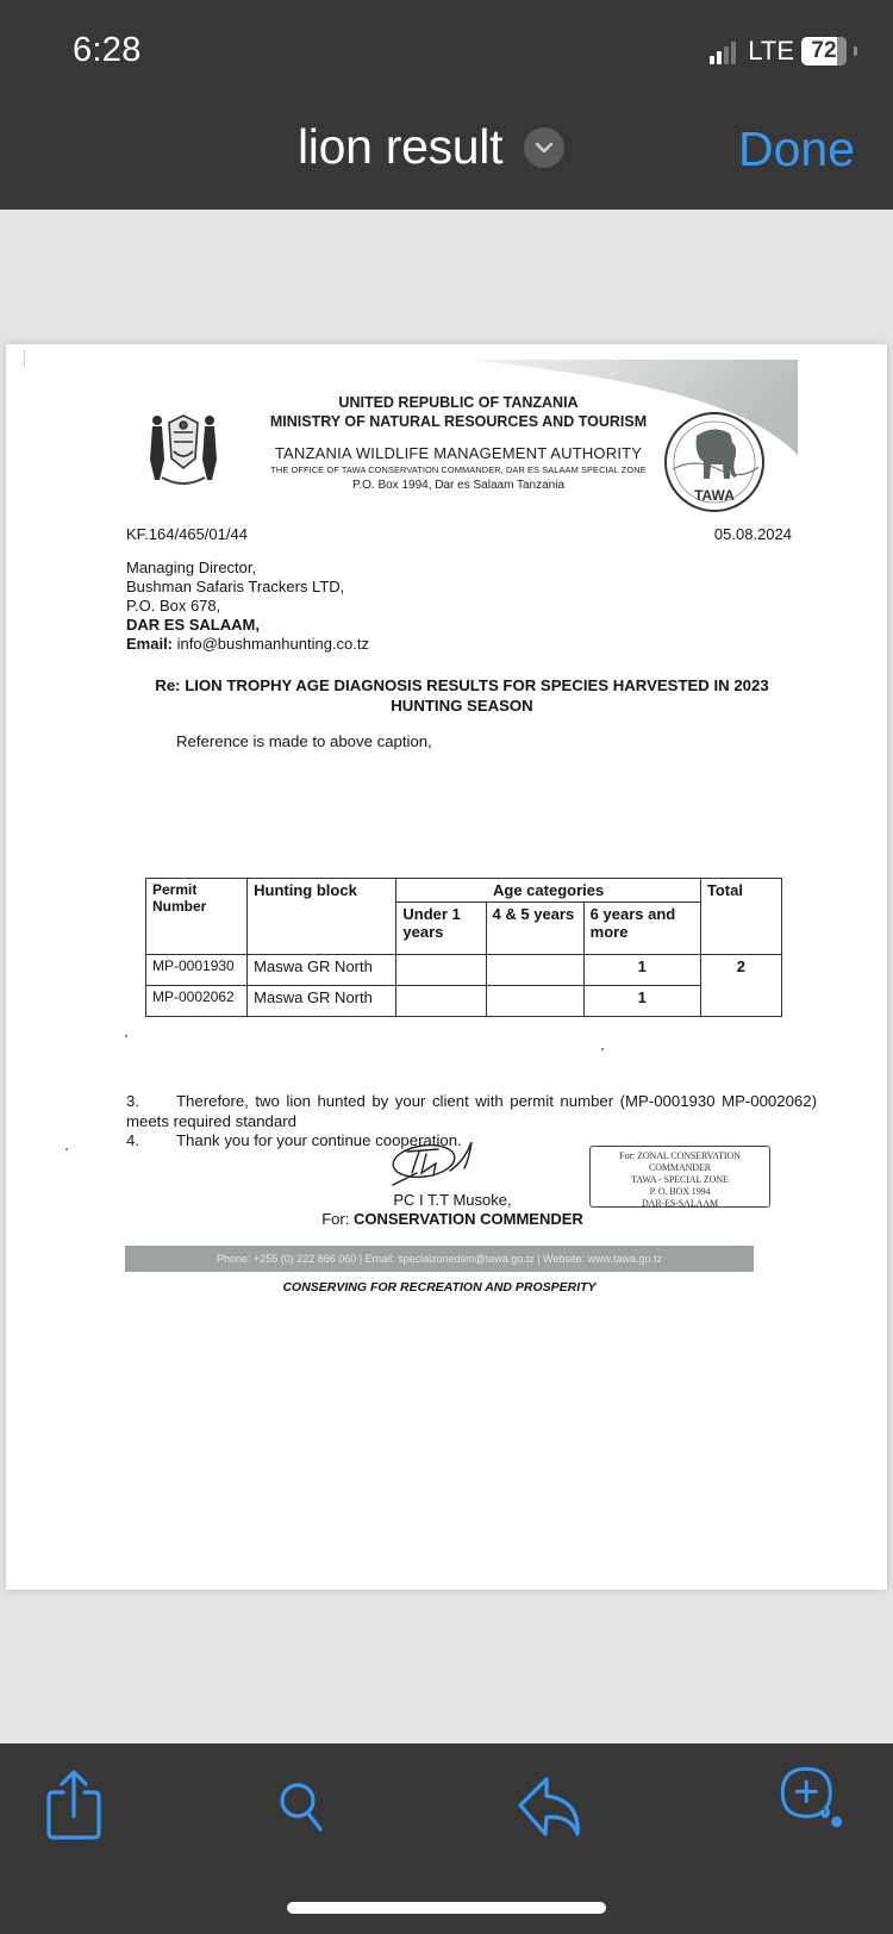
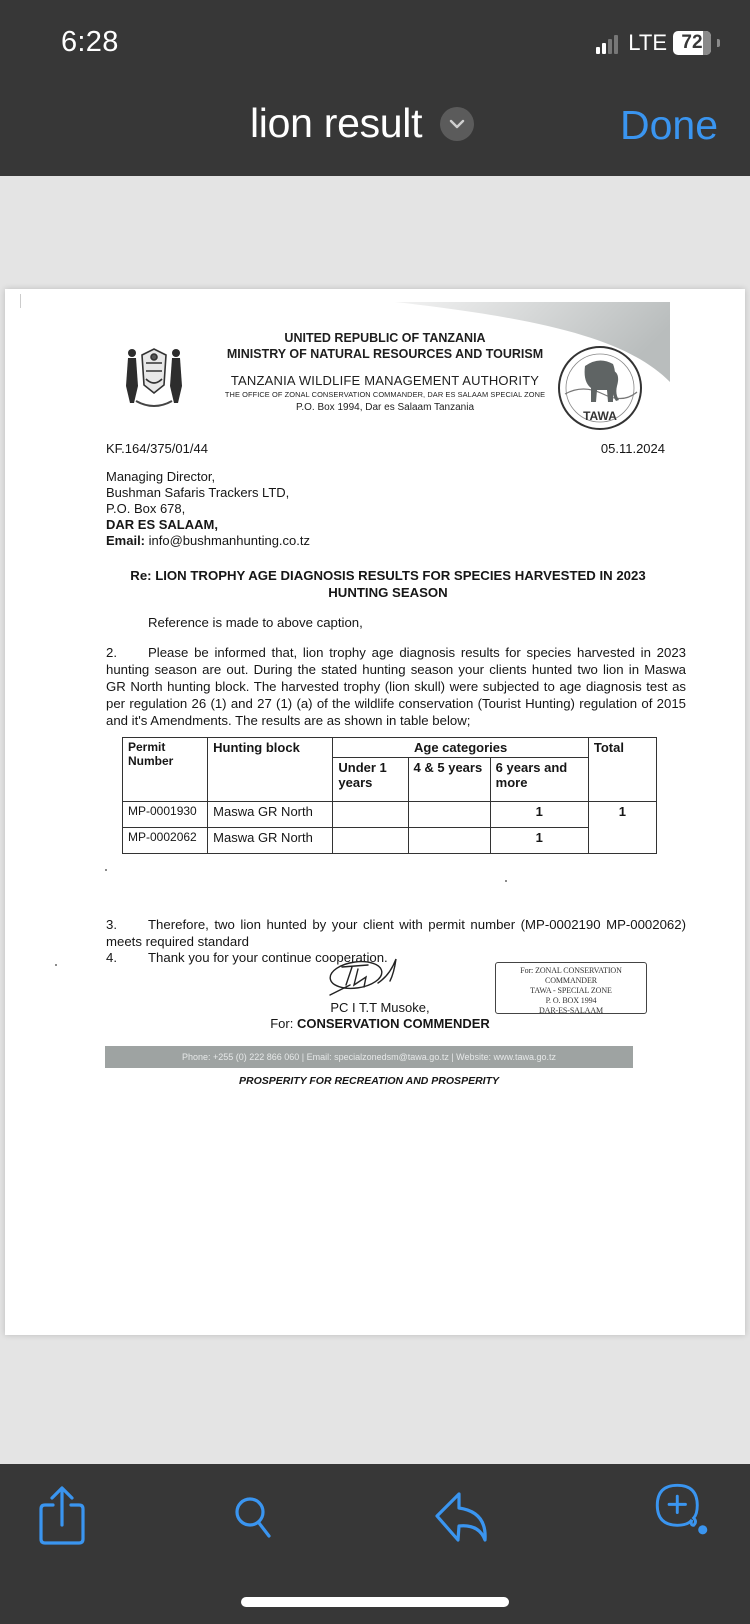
  6:28
  LTE
  72
  lion result
  Done
  UNITED REPUBLIC OF TANZANIA
  MINISTRY OF NATURAL RESOURCES AND TOURISM
  TANZANIA WILDLIFE MANAGEMENT AUTHORITY
- THE OFFICE OF TAWA CONSERVATION COMMANDER, DAR ES SALAAM SPECIAL ZONE
+ THE OFFICE OF ZONAL CONSERVATION COMMANDER, DAR ES SALAAM SPECIAL ZONE
  P.O. Box 1994, Dar es Salaam Tanzania
  TAWA
- KF.164/465/01/44
+ KF.164/375/01/44
- 05.08.2024
+ 05.11.2024
  Managing Director,
  Bushman Safaris Trackers LTD,
  P.O. Box 678,
  DAR ES SALAAM,
  Email: info@bushmanhunting.co.tz
  Re: LION TROPHY AGE DIAGNOSIS RESULTS FOR SPECIES HARVESTED IN 2023 HUNTING SEASON
  Reference is made to above caption,
+ 2. Please be informed that, lion trophy age diagnosis results for species harvested in 2023 hunting season are out. During the stated hunting season your clients hunted two lion in Maswa GR North hunting block. The harvested trophy (lion skull) were subjected to age diagnosis test as per regulation 26 (1) and 27 (1) (a) of the wildlife conservation (Tourist Hunting) regulation of 2015 and it's Amendments. The results are as shown in table below;
  Permit Number	Hunting block	Age categories	Total
  Under 1 years	4 & 5 years	6 years and more
- MP-0001930	Maswa GR North			1	2
+ MP-0001930	Maswa GR North			1	1
  MP-0002062	Maswa GR North			1
- 3. Therefore, two lion hunted by your client with permit number (MP-0001930 MP-0002062) meets required standard
+ 3. Therefore, two lion hunted by your client with permit number (MP-0002190 MP-0002062) meets required standard
  4. Thank you for your continue cooperation.
  PC I T.T Musoke,
  For: CONSERVATION COMMENDER
  For: ZONAL CONSERVATION COMMANDER
  TAWA - SPECIAL ZONE
  P. O. BOX 1994
  DAR-ES-SALAAM
  Phone: +255 (0) 222 866 060 | Email: specialzonedsm@tawa.go.tz | Website: www.tawa.go.tz
- CONSERVING FOR RECREATION AND PROSPERITY
+ PROSPERITY FOR RECREATION AND PROSPERITY
